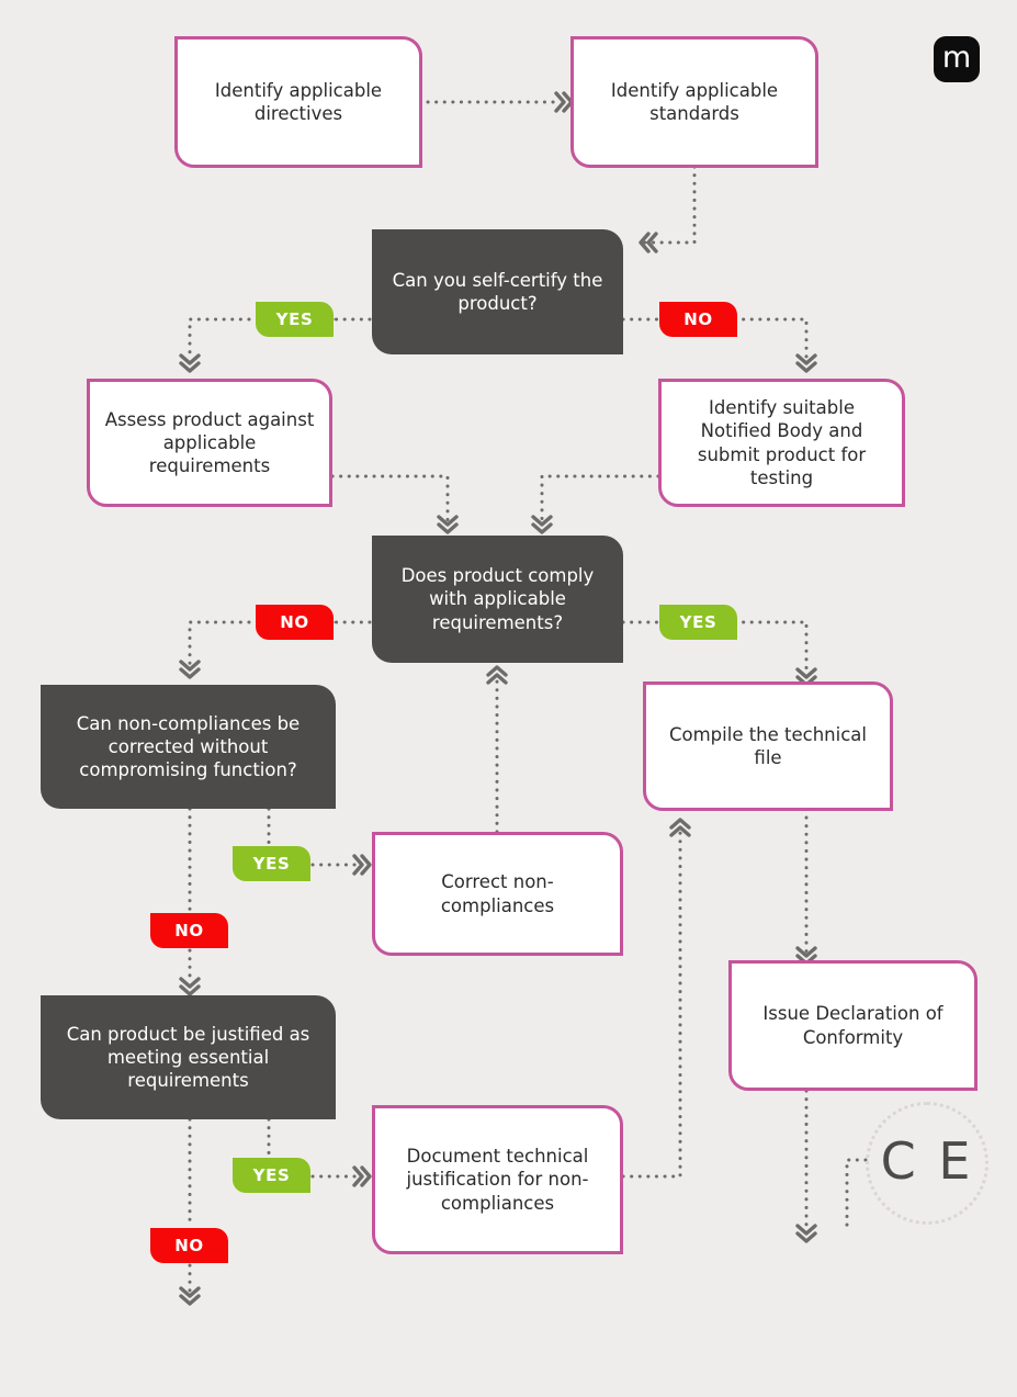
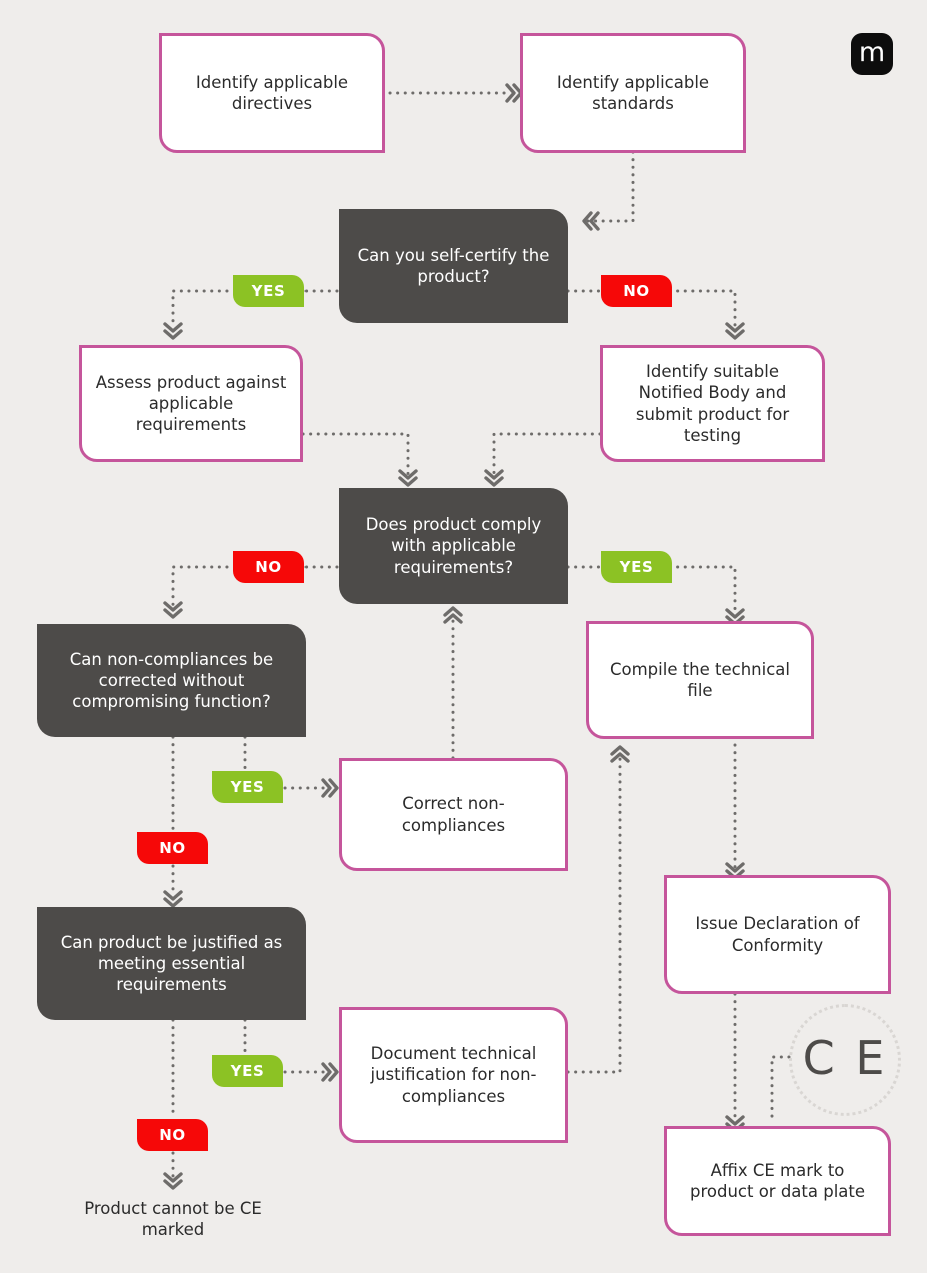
  Identify applicable directives
  Identify applicable standards
  Can you self-certify the product?
  Assess product against applicable requirements
  Identify suitable Notified Body and submit product for testing
  Does product comply with applicable requirements?
  Can non-compliances be corrected without compromising function?
  Compile the technical file
  Correct non-compliances
  Issue Declaration of Conformity
  Can product be justified as meeting essential requirements
  Document technical justification for non-compliances
+ Affix CE mark to product or data plate
+ Product cannot be CE marked
  YES
  NO
  NO
  YES
  YES
  NO
  YES
  NO
  C E
  m
